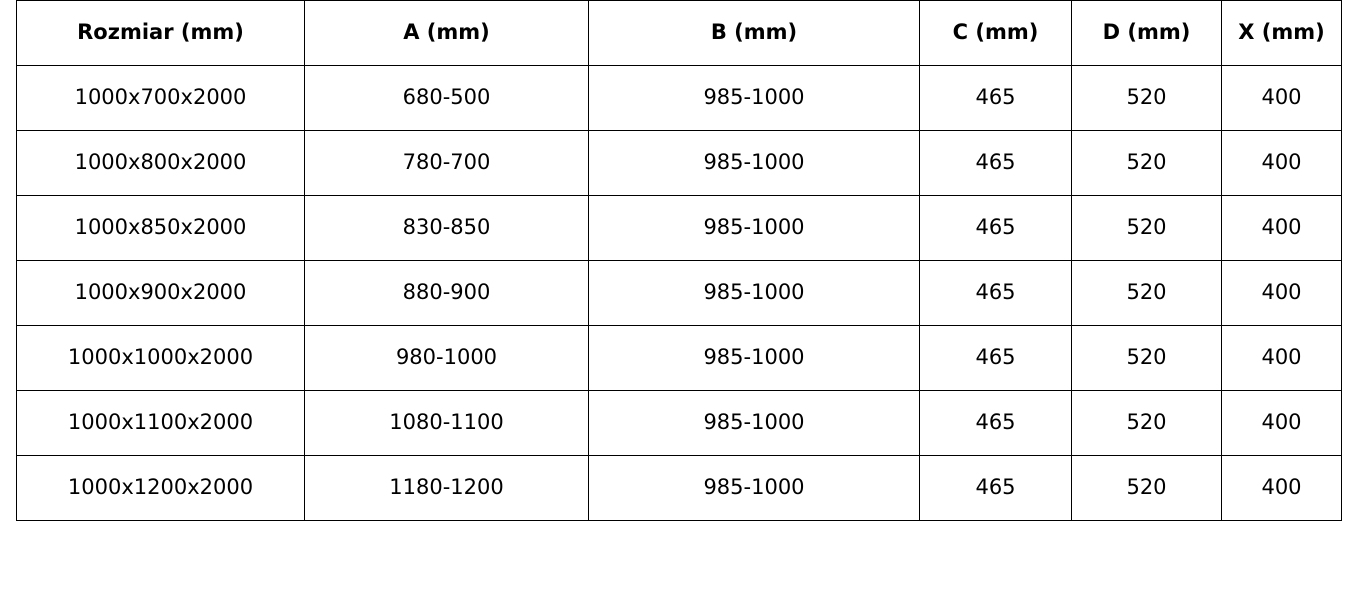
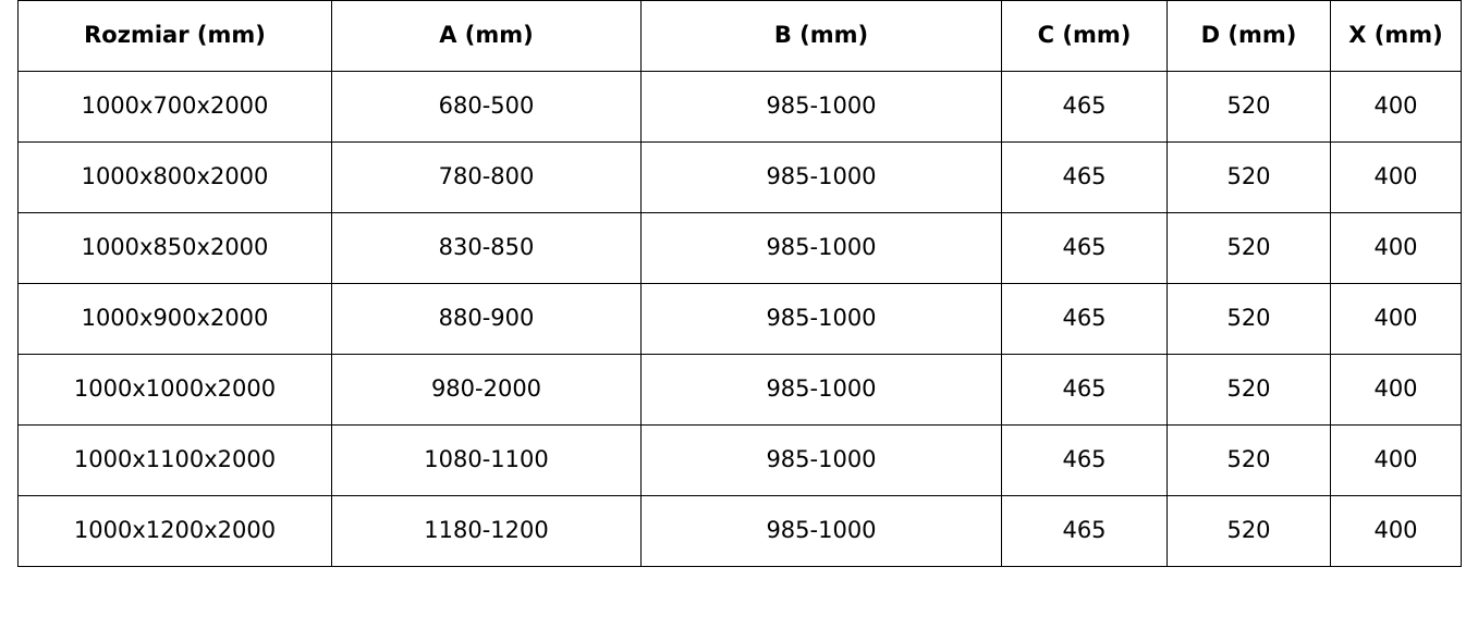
  Rozmiar (mm)	A (mm)	B (mm)	C (mm)	D (mm)	X (mm)
  1000x700x2000	680-500	985-1000	465	520	400
- 1000x800x2000	780-700	985-1000	465	520	400
+ 1000x800x2000	780-800	985-1000	465	520	400
  1000x850x2000	830-850	985-1000	465	520	400
  1000x900x2000	880-900	985-1000	465	520	400
- 1000x1000x2000	980-1000	985-1000	465	520	400
+ 1000x1000x2000	980-2000	985-1000	465	520	400
  1000x1100x2000	1080-1100	985-1000	465	520	400
  1000x1200x2000	1180-1200	985-1000	465	520	400
